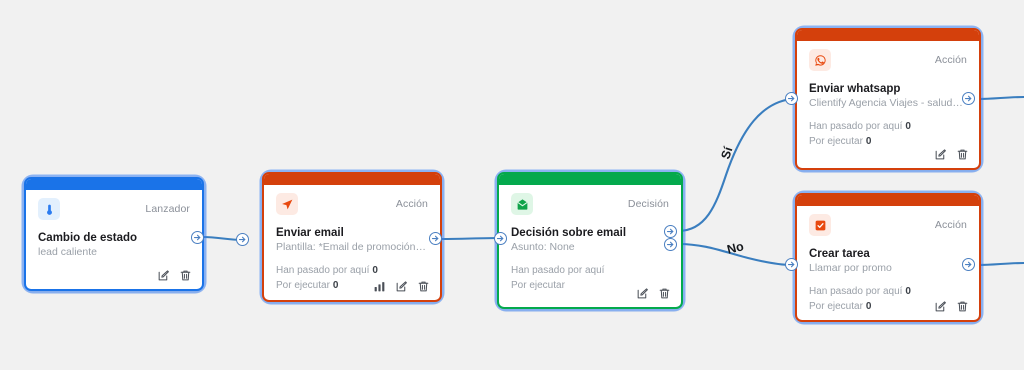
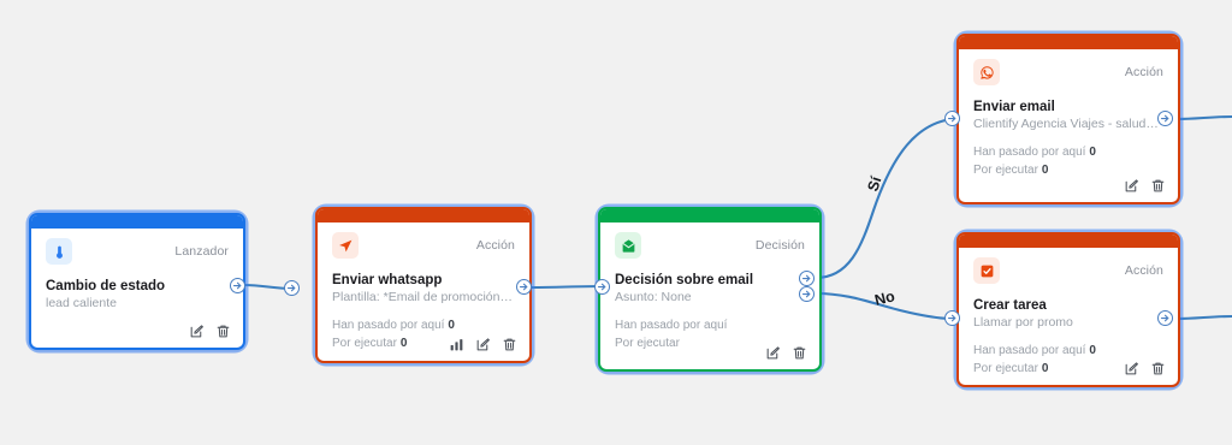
  Lanzador
  Cambio de estado
  lead caliente
  Acción
- Enviar email
+ Enviar whatsapp
  Plantilla: *Email de promoción ca
  Han pasado por aquí 0
  Por ejecutar 0
  Decisión
  Decisión sobre email
  Asunto: None
  Han pasado por aquí
  Por ejecutar
  Acción
- Enviar whatsapp
+ Enviar email
  Clientify Agencia Viajes - saludo_
  Han pasado por aquí 0
  Por ejecutar 0
  Acción
  Crear tarea
  Llamar por promo
  Han pasado por aquí 0
  Por ejecutar 0
